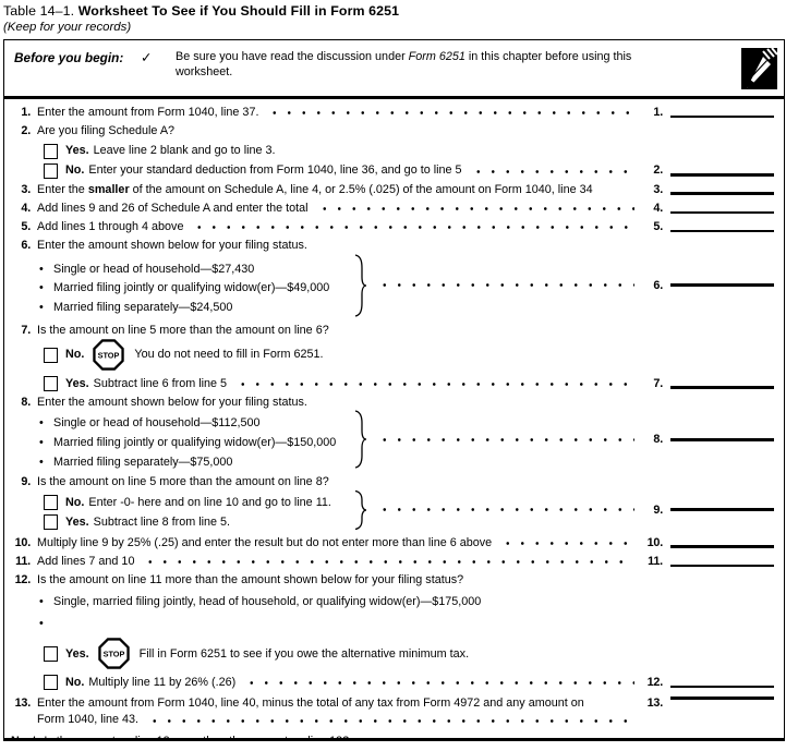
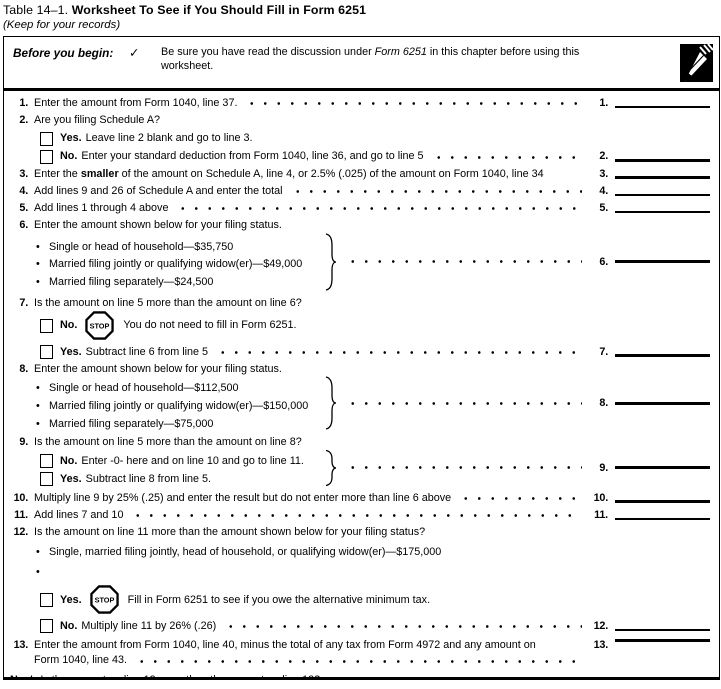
  Table 14–1. Worksheet To See if You Should Fill in Form 6251
  (Keep for your records)
  Before you begin:
  ✓
  Be sure you have read the discussion under Form 6251 in this chapter before using this worksheet.
  1.
  Enter the amount from Form 1040, line 37.
  1.
  2.
  Are you filing Schedule A?
  Yes.
  Leave line 2 blank and go to line 3.
  No.
  Enter your standard deduction from Form 1040, line 36, and go to line 5
  2.
  3.
  Enter the smaller of the amount on Schedule A, line 4, or 2.5% (.025) of the amount on Form 1040, line 34
  3.
  4.
  Add lines 9 and 26 of Schedule A and enter the total
  4.
  5.
  Add lines 1 through 4 above
  5.
  6.
  Enter the amount shown below for your filing status.
  •
- Single or head of household—$27,430
+ Single or head of household—$35,750
  •
  Married filing jointly or qualifying widow(er)—$49,000
  •
  Married filing separately—$24,500
  6.
  7.
  Is the amount on line 5 more than the amount on line 6?
  No.
  STOP
  You do not need to fill in Form 6251.
  Yes.
  Subtract line 6 from line 5
  7.
  8.
  Enter the amount shown below for your filing status.
  •
  Single or head of household—$112,500
  •
  Married filing jointly or qualifying widow(er)—$150,000
  •
  Married filing separately—$75,000
  8.
  9.
  Is the amount on line 5 more than the amount on line 8?
  No.
  Enter -0- here and on line 10 and go to line 11.
  Yes.
  Subtract line 8 from line 5.
  9.
  10.
  Multiply line 9 by 25% (.25) and enter the result but do not enter more than line 6 above
  10.
  11.
  Add lines 7 and 10
  11.
  12.
  Is the amount on line 11 more than the amount shown below for your filing status?
  •
  Single, married filing jointly, head of household, or qualifying widow(er)—$175,000
  •
  Yes.
  STOP
  Fill in Form 6251 to see if you owe the alternative minimum tax.
  No.
  Multiply line 11 by 26% (.26)
  12.
  13.
  Enter the amount from Form 1040, line 40, minus the total of any tax from Form 4972 and any amount on
  Form 1040, line 43.
  13.
